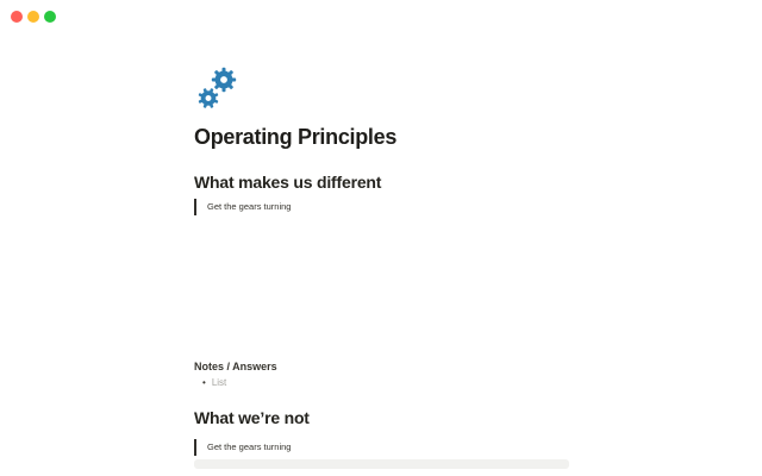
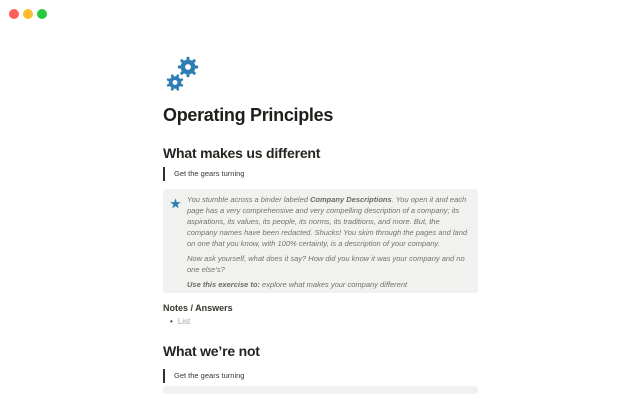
  Operating Principles
  What makes us different
  Get the gears turning
+ You stumble across a binder labeled Company Descriptions. You open it and each page has a very comprehensive and very compelling description of a company; its aspirations, its values, its people, its norms, its traditions, and more. But, the company names have been redacted. Shucks! You skim through the pages and land on one that you know, with 100% certainty, is a description of your company.
+ Now ask yourself, what does it say? How did you know it was your company and no one else’s?
+ Use this exercise to: explore what makes your company different
  Notes / Answers
  •
  List
  What we’re not
  Get the gears turning
